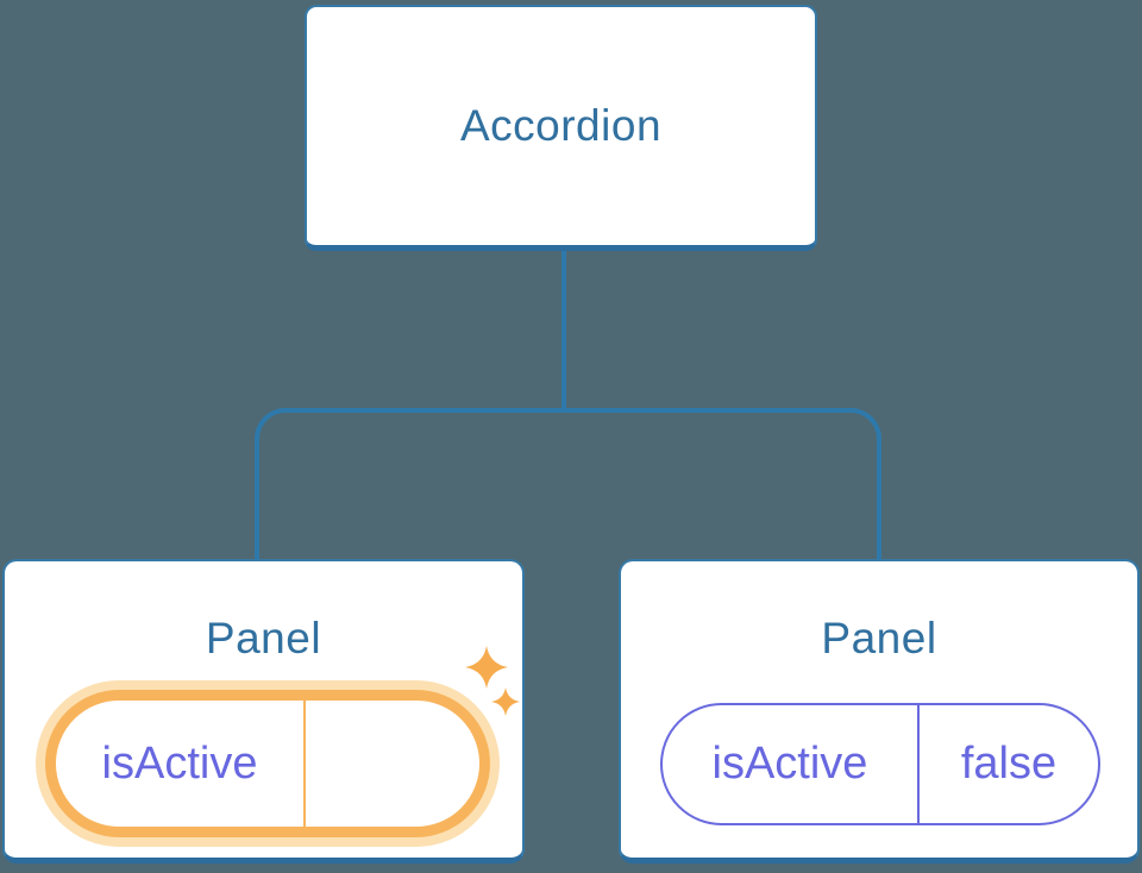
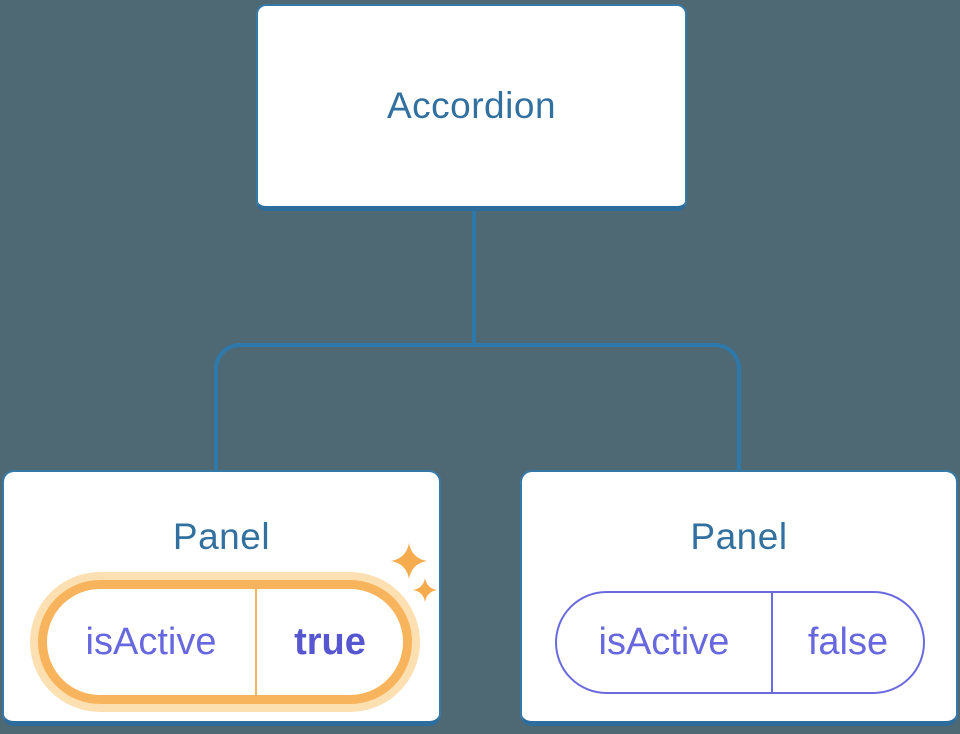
  Accordion
  Panel
  isActive
+ true
  Panel
  isActive
  false
